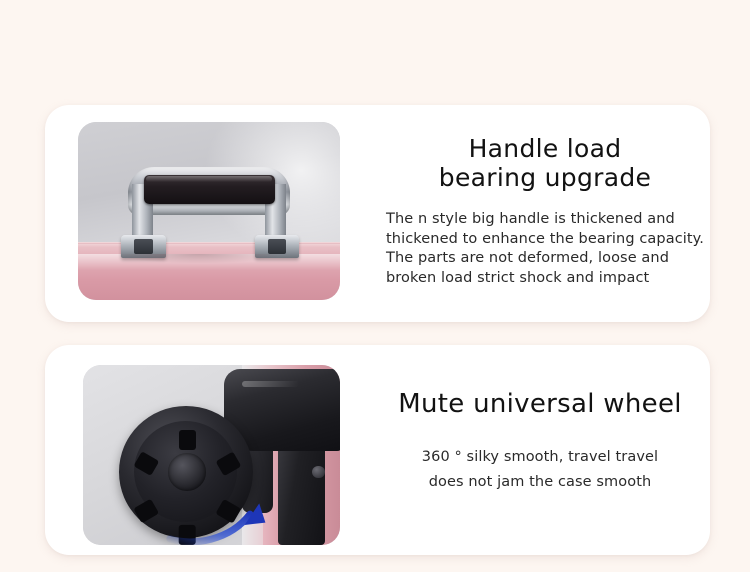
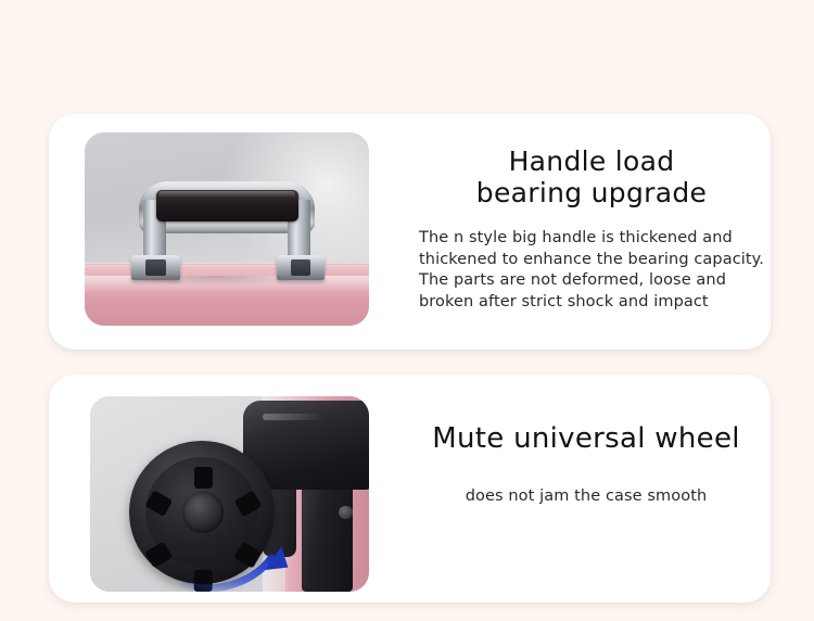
  Handle load
  bearing upgrade
- The n style big handle is thickened and thickened to enhance the bearing capacity. The parts are not deformed, loose and broken load strict shock and impact
+ The n style big handle is thickened and thickened to enhance the bearing capacity. The parts are not deformed, loose and broken after strict shock and impact
  Mute universal wheel
- 360 ° silky smooth, travel travel
  does not jam the case smooth
